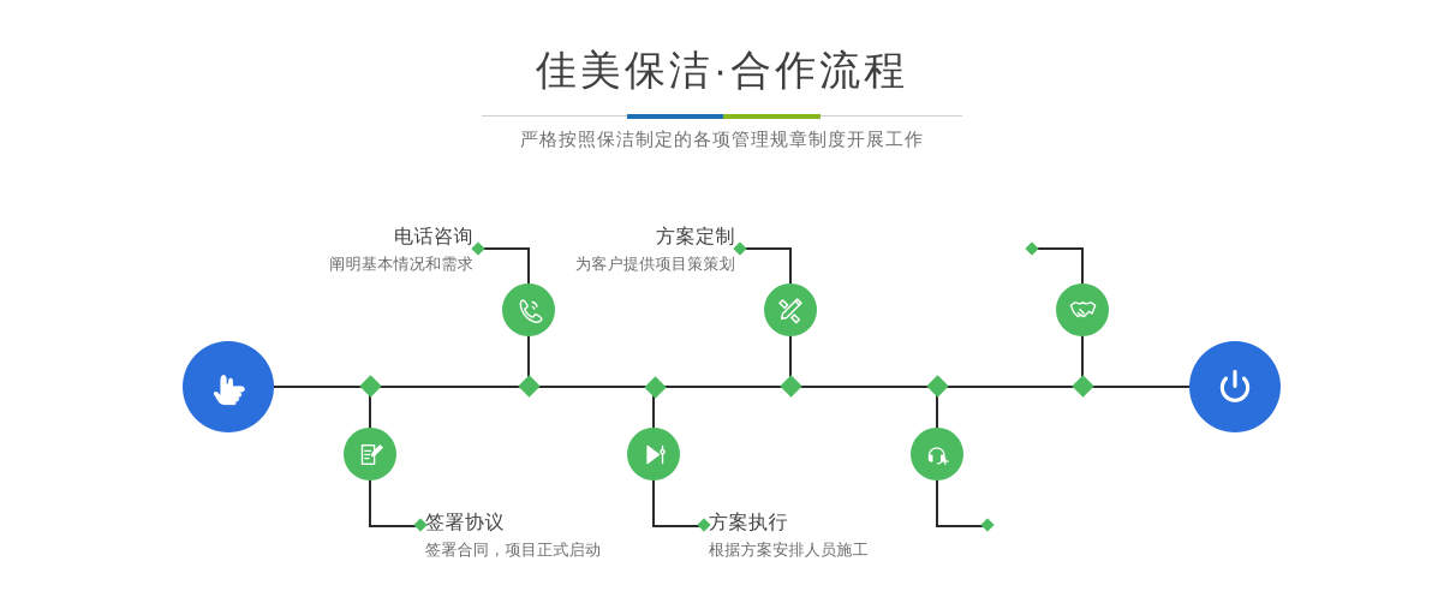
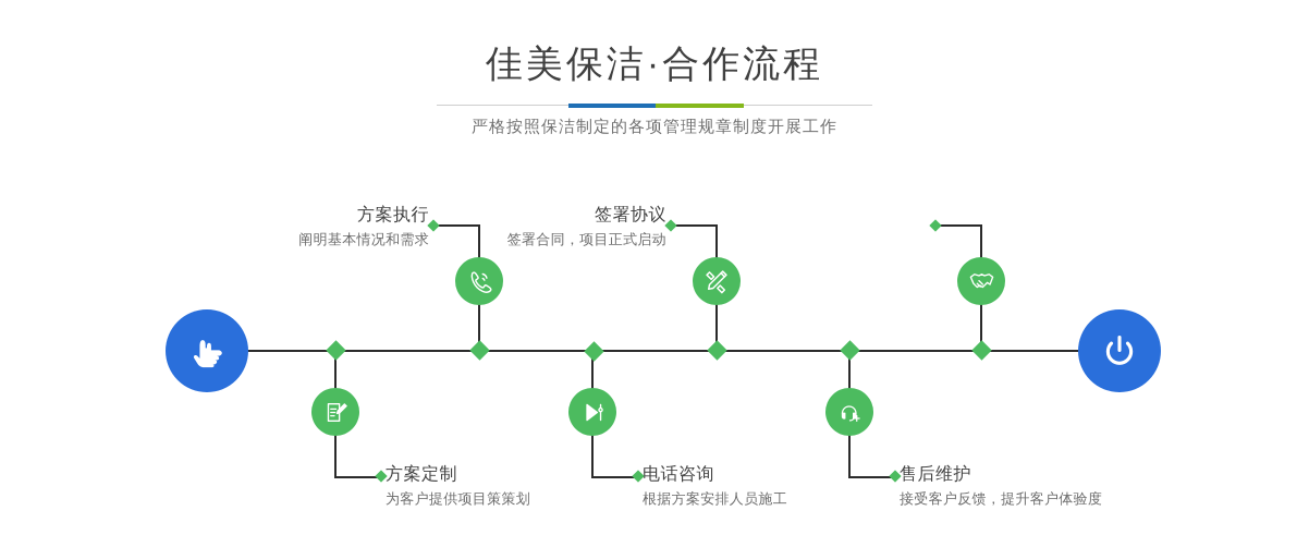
  佳美保洁·合作流程
  严格按照保洁制定的各项管理规章制度开展工作
- 电话咨询
+ 方案执行
  阐明基本情况和需求
- 签署协议
+ 方案定制
- 签署合同，项目正式启动
+ 为客户提供项目策策划
- 方案定制
+ 签署协议
- 为客户提供项目策策划
+ 签署合同，项目正式启动
- 方案执行
+ 电话咨询
  根据方案安排人员施工
+ 售后维护
+ 接受客户反馈，提升客户体验度
